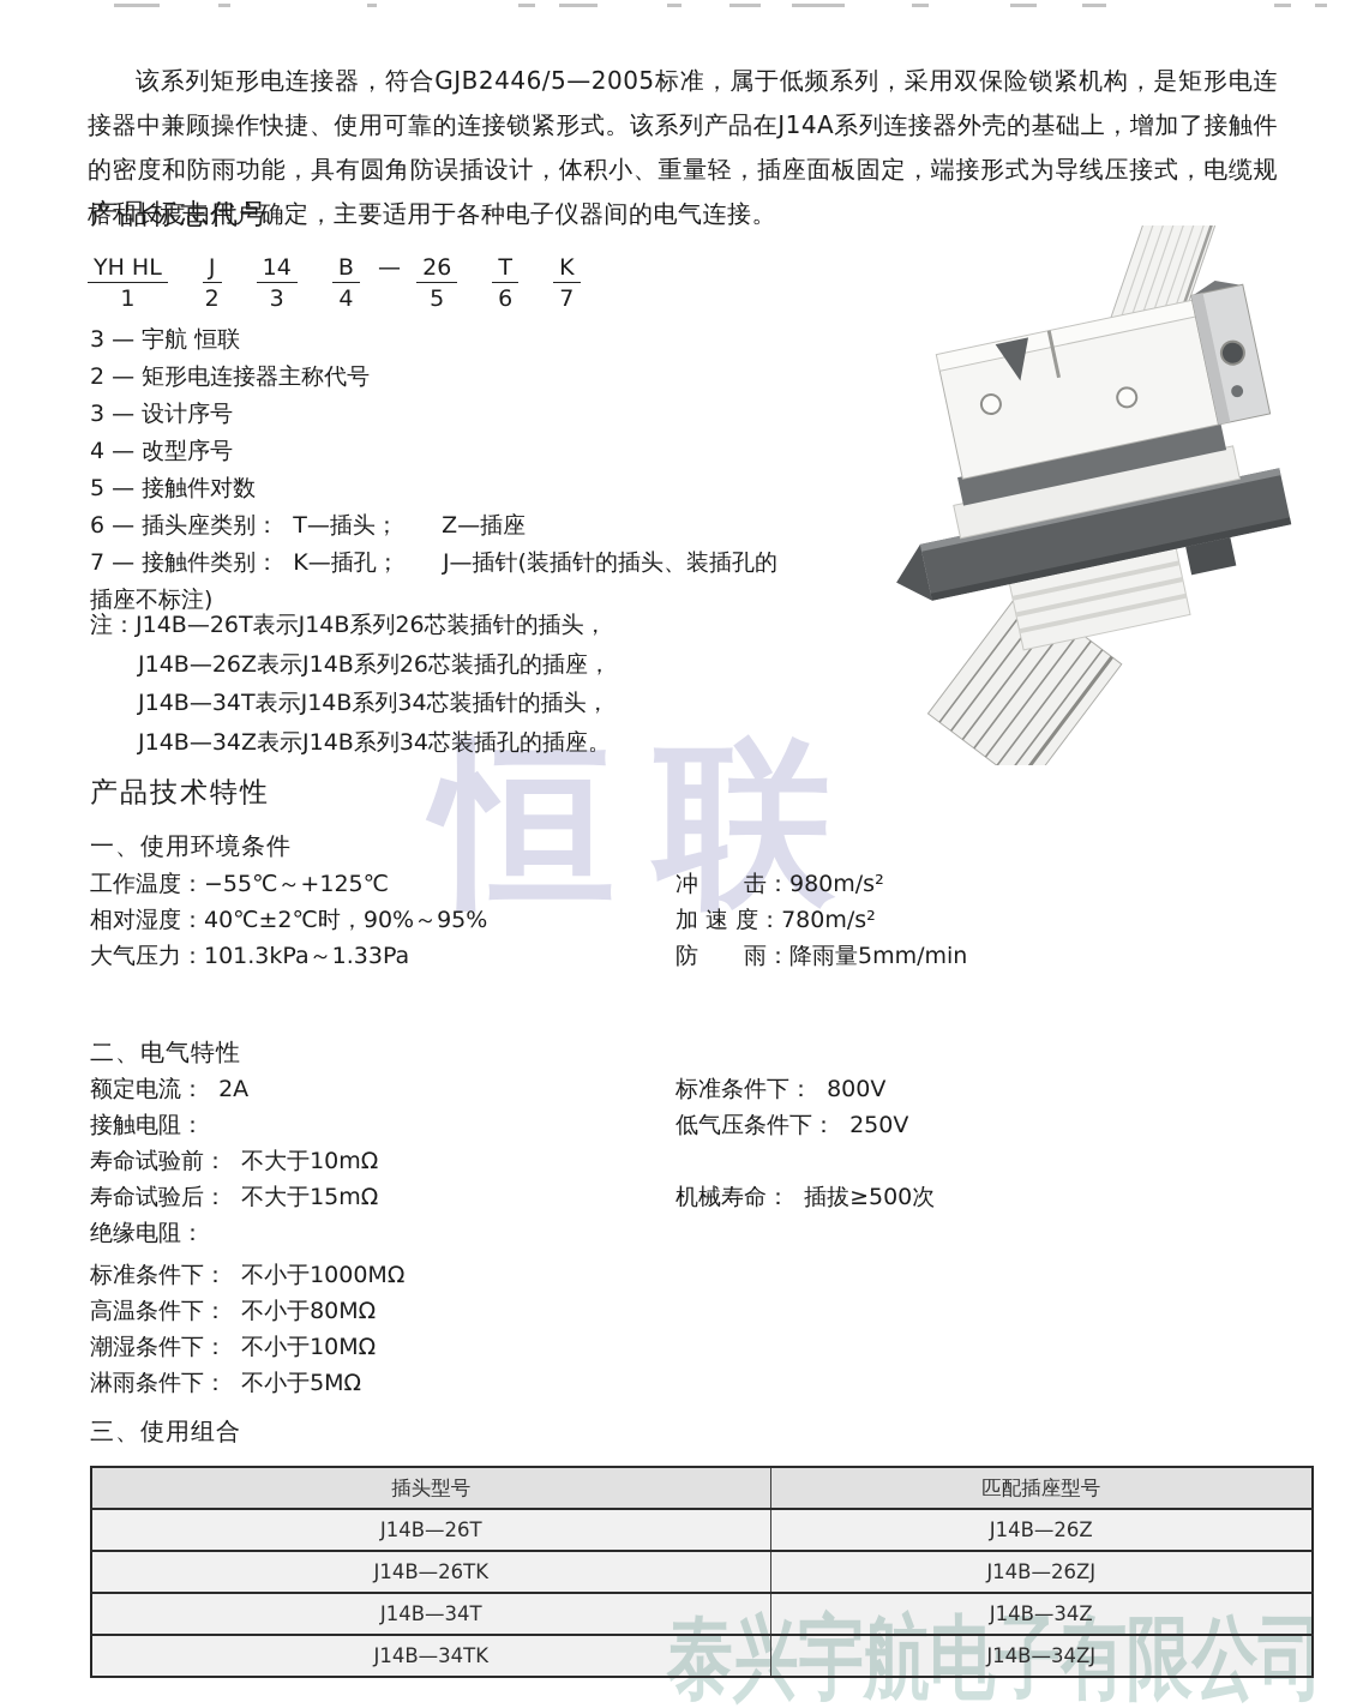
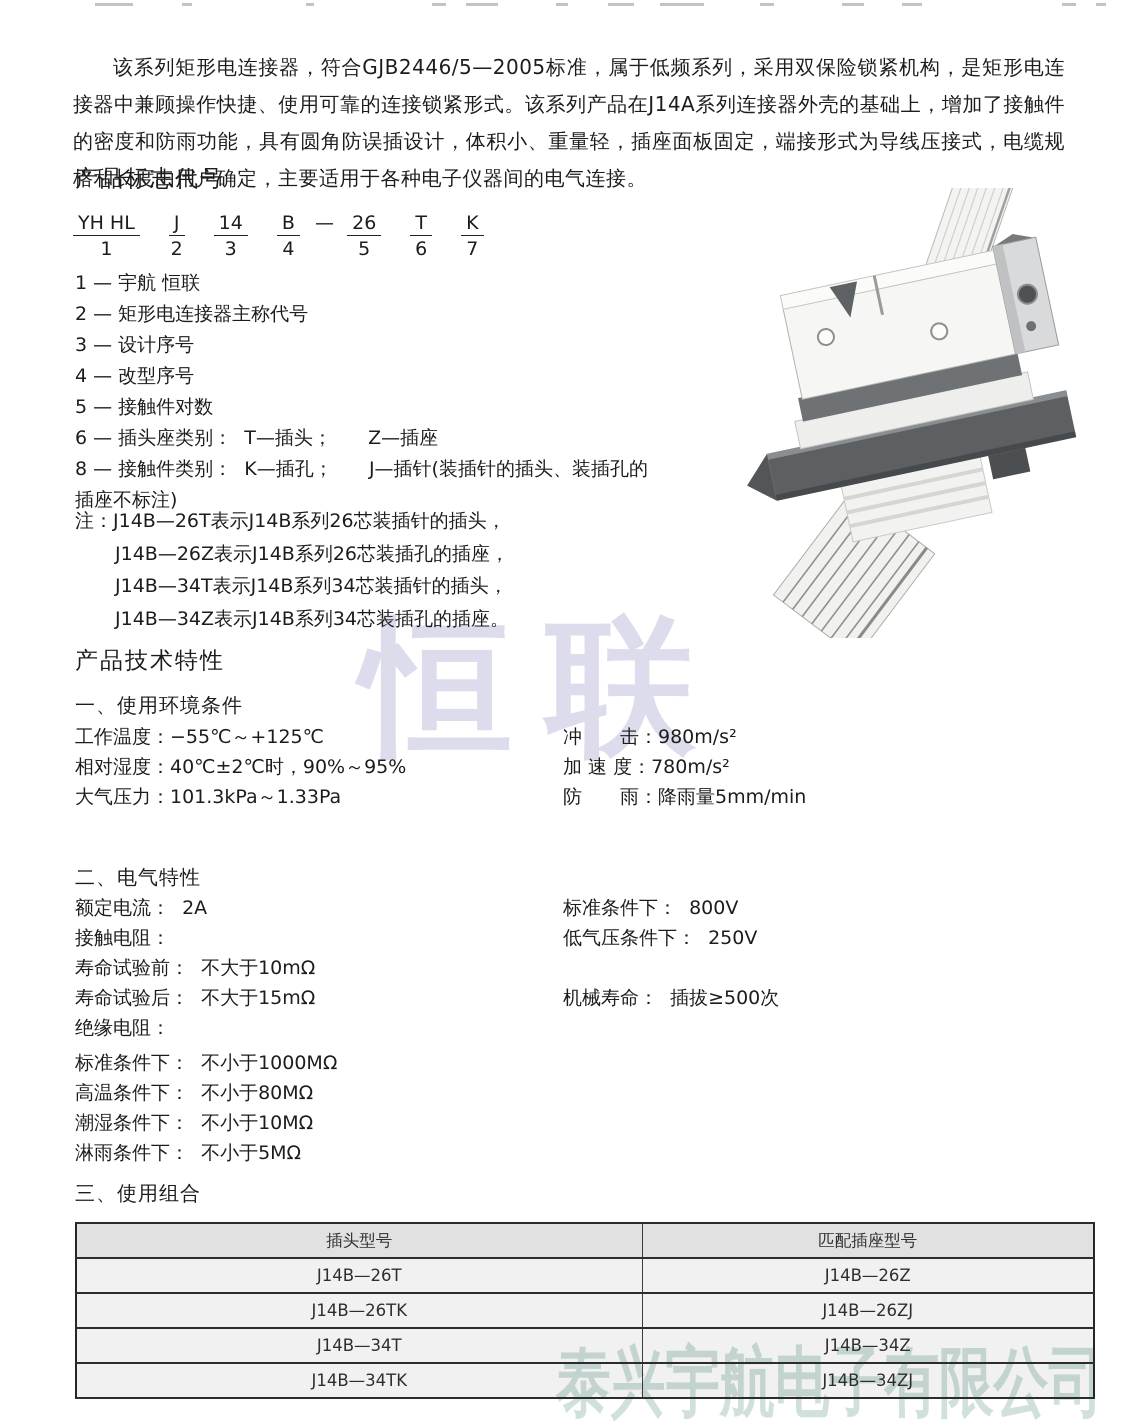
  恒联
  泰兴宇航电子有限公司
  该系列矩形电连接器，符合GJB2446/5—2005标准，属于低频系列，采用双保险锁紧机构，是矩形电连接器中兼顾操作快捷、使用可靠的连接锁紧形式。该系列产品在J14A系列连接器外壳的基础上，增加了接触件的密度和防雨功能，具有圆角防误插设计，体积小、重量轻，插座面板固定，端接形式为导线压接式，电缆规格和长度由用户确定，主要适用于各种电子仪器间的电气连接。
  产品标志代号
  YH HL
  1
  J
  2
  14
  3
  B
  4
  —
  26
  5
  T
  6
  K
  7
- 3 — 宇航 恒联
+ 1 — 宇航 恒联
  2 — 矩形电连接器主称代号
  3 — 设计序号
  4 — 改型序号
  5 — 接触件对数
  6 — 插头座类别： T—插头； Z—插座
- 7 — 接触件类别： K—插孔； J—插针(装插针的插头、装插孔的
+ 8 — 接触件类别： K—插孔； J—插针(装插针的插头、装插孔的
  插座不标注)
  注：J14B—26T表示J14B系列26芯装插针的插头，
  J14B—26Z表示J14B系列26芯装插孔的插座，
  J14B—34T表示J14B系列34芯装插针的插头，
  J14B—34Z表示J14B系列34芯装插孔的插座。
  产品技术特性
  一、使用环境条件
  工作温度：−55℃～+125℃
  相对湿度：40℃±2℃时，90%～95%
  大气压力：101.3kPa～1.33Pa
  冲 击：980m/s²
  加 速 度：780m/s²
  防 雨：降雨量5mm/min
  二、电气特性
  额定电流： 2A
  接触电阻：
  寿命试验前： 不大于10mΩ
  寿命试验后： 不大于15mΩ
  绝缘电阻：
  标准条件下： 不小于1000MΩ
  高温条件下： 不小于80MΩ
  潮湿条件下： 不小于10MΩ
  淋雨条件下： 不小于5MΩ
  标准条件下： 800V
  低气压条件下： 250V
  机械寿命： 插拔≥500次
  三、使用组合
  插头型号	匹配插座型号
  J14B—26T	J14B—26Z
  J14B—26TK	J14B—26ZJ
  J14B—34T	J14B—34Z
  J14B—34TK	J14B—34ZJ
